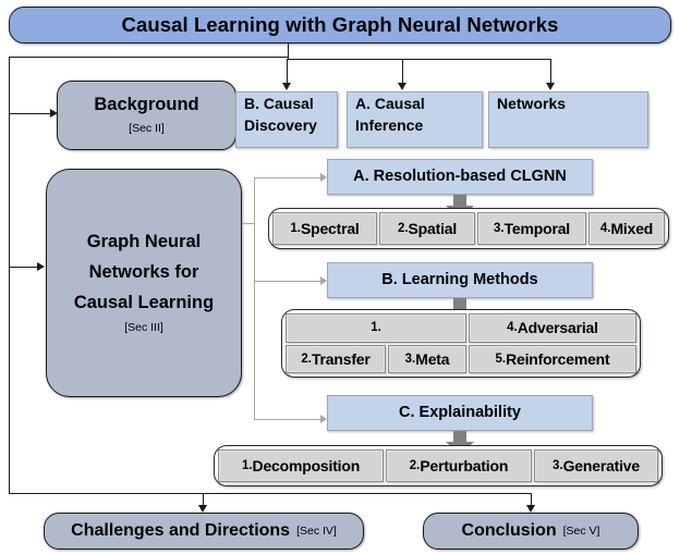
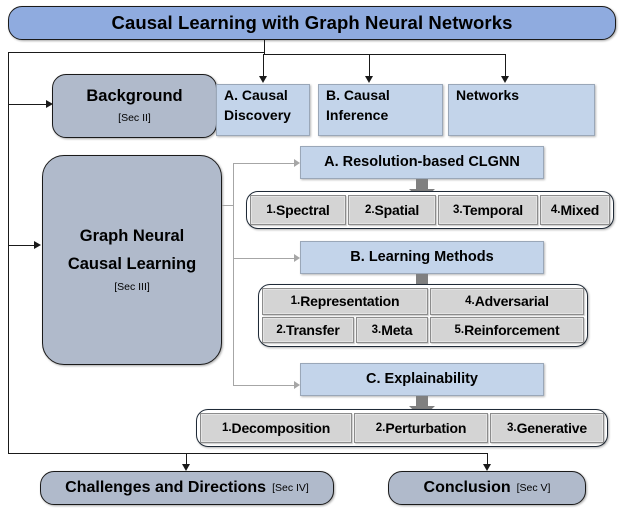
  Causal Learning with Graph Neural Networks
  Background
  [Sec II]
- B. Causal
+ A. Causal
  Discovery
- A. Causal
+ B. Causal
  Inference
  Networks
  Graph Neural
- Networks for
  Causal Learning
  [Sec III]
  A. Resolution-based CLGNN
  1.
  Spectral
  2.
  Spatial
  3.
  Temporal
  4.
  Mixed
  B. Learning Methods
  1.
+ Representation
  4.
  Adversarial
  2.
  Transfer
  3.
  Meta
  5.
  Reinforcement
  C. Explainability
  1.
  Decomposition
  2.
  Perturbation
  3.
  Generative
  Challenges and Directions
  [Sec IV]
  Conclusion
  [Sec V]
